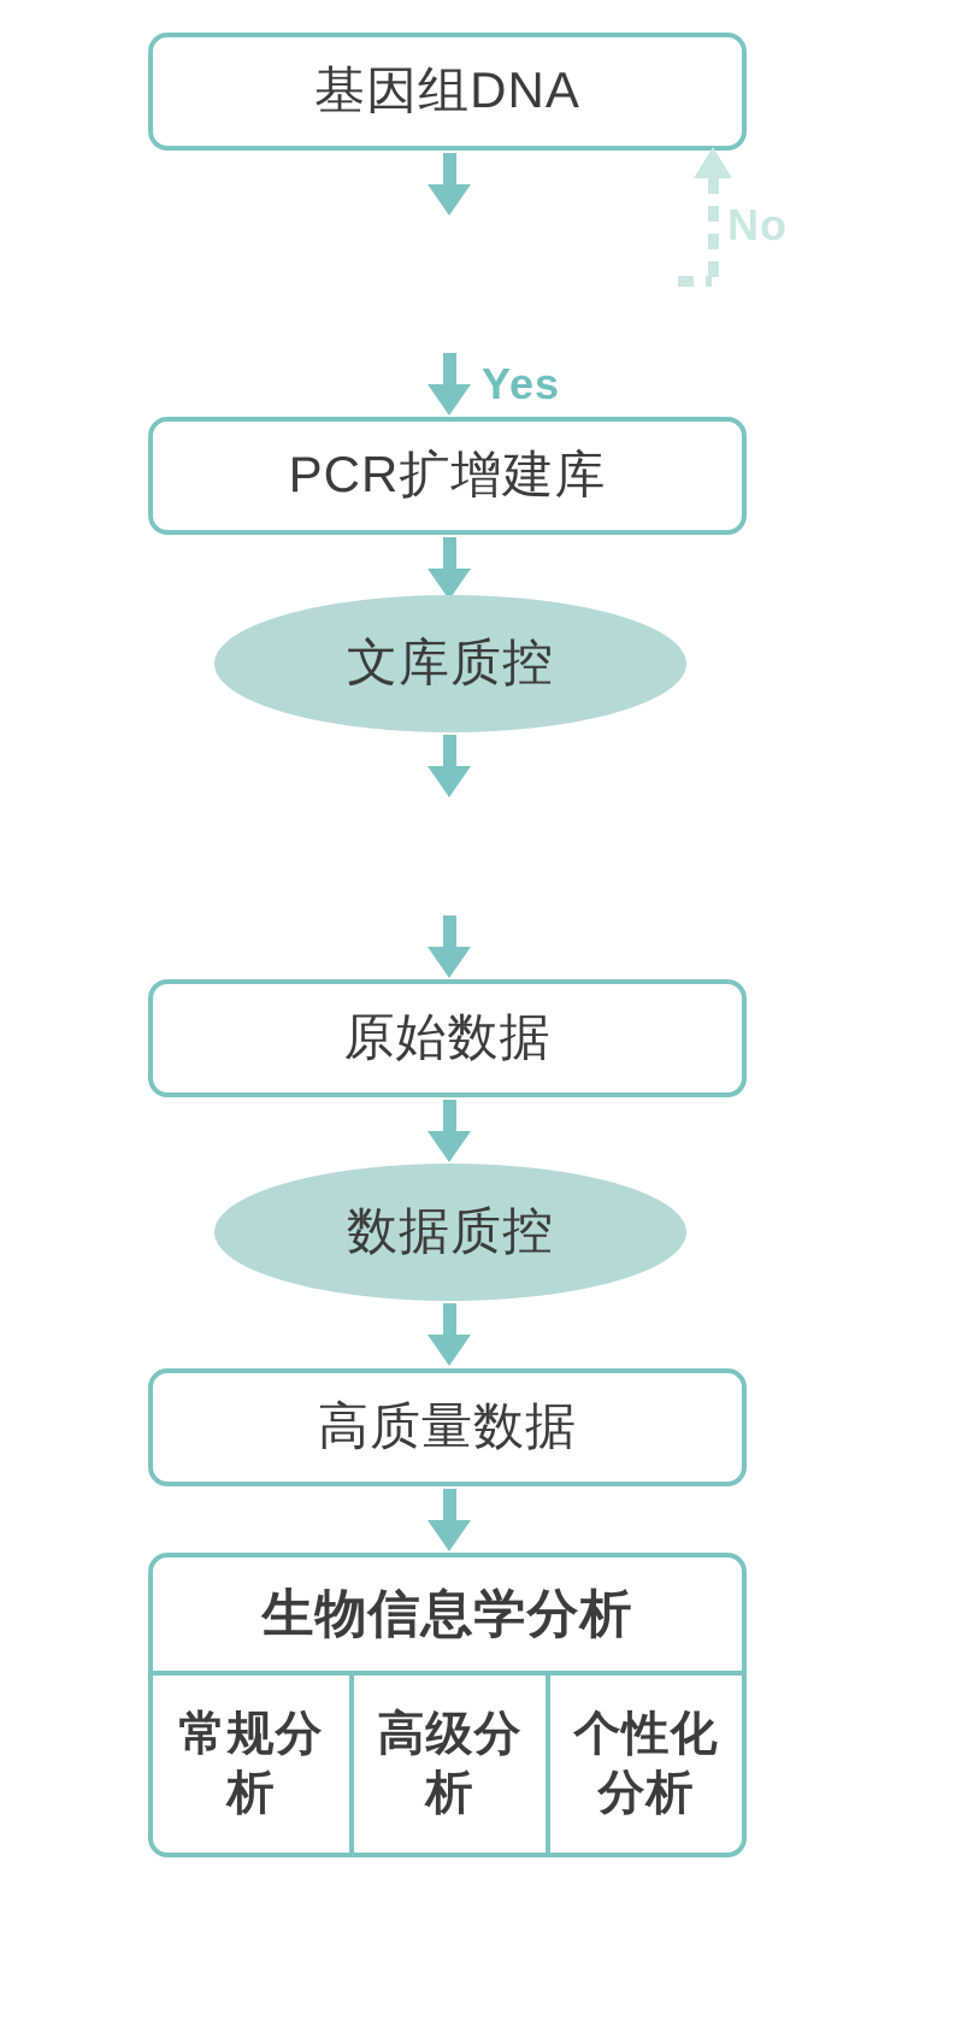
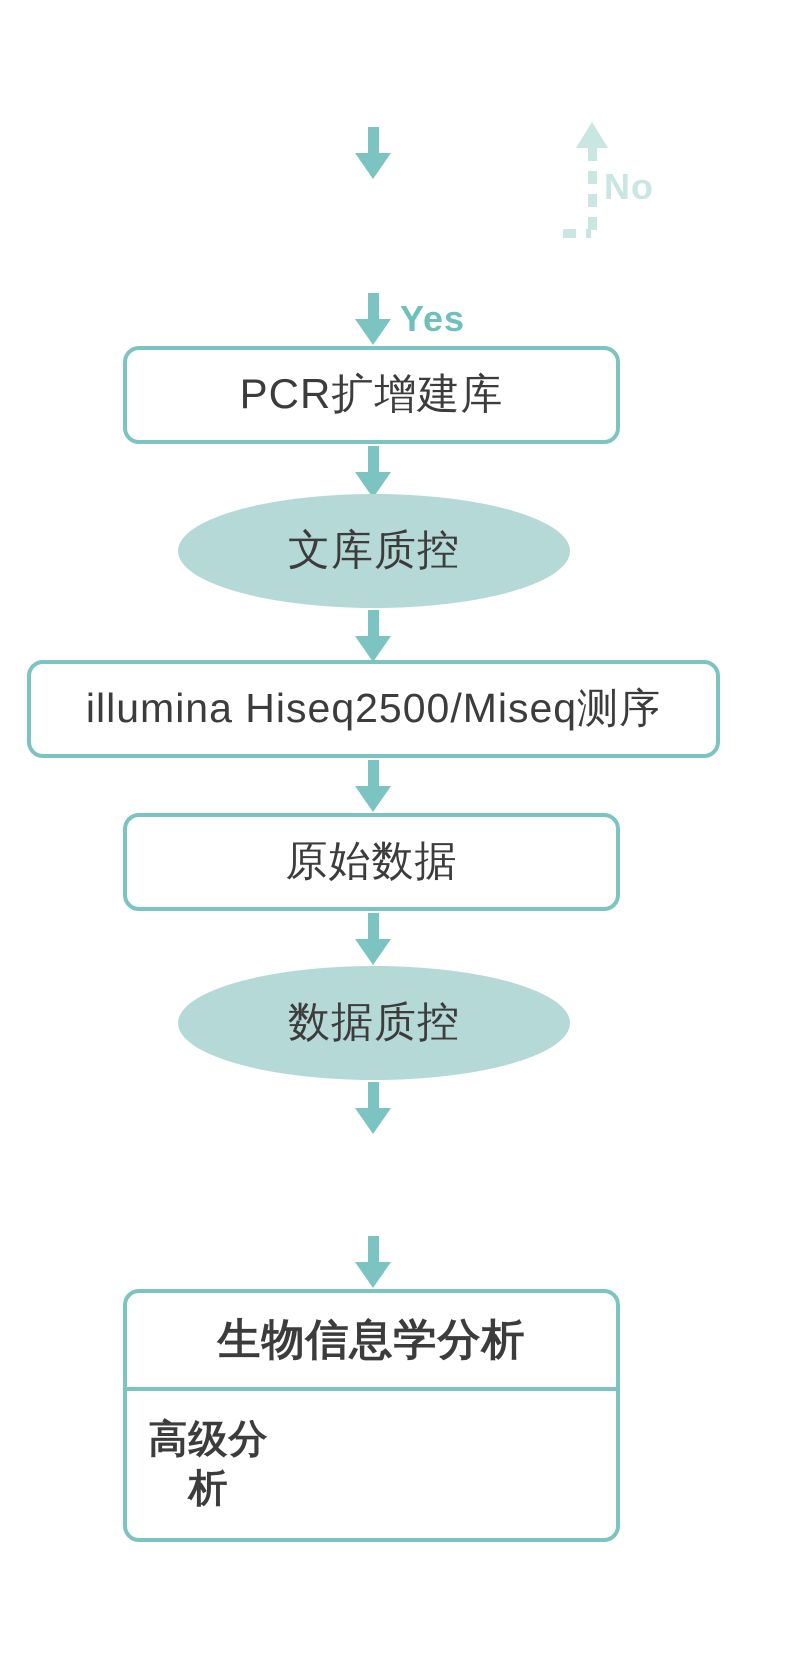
- 基因组DNA
  No
  Yes
  PCR扩增建库
  文库质控
+ illumina Hiseq2500/Miseq测序
  原始数据
  数据质控
- 高质量数据
  生物信息学分析
- 常规分析
  高级分析
- 个性化分析
